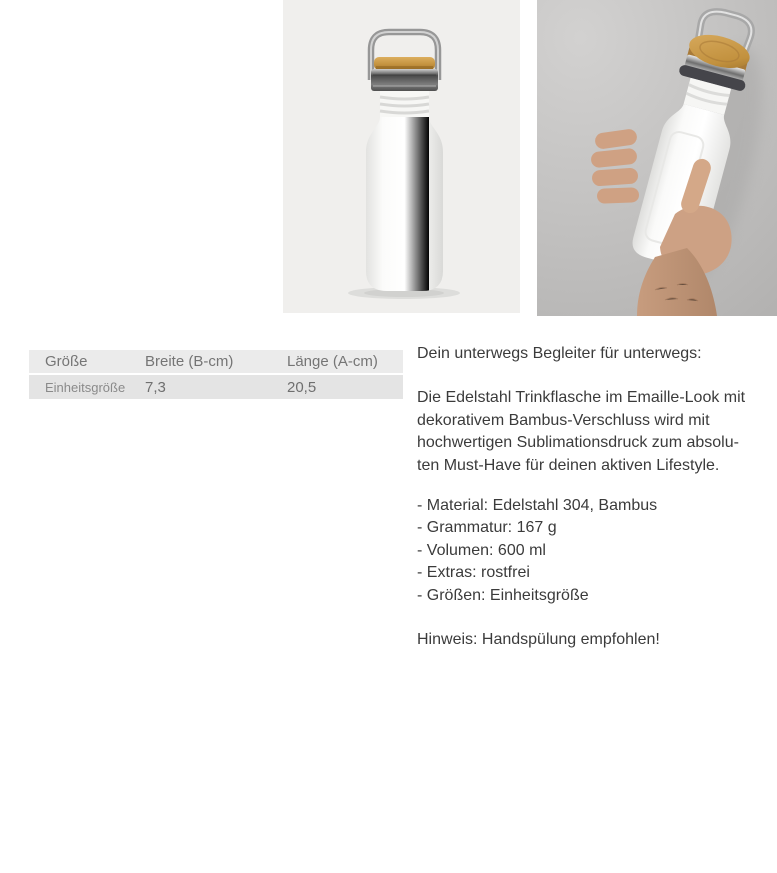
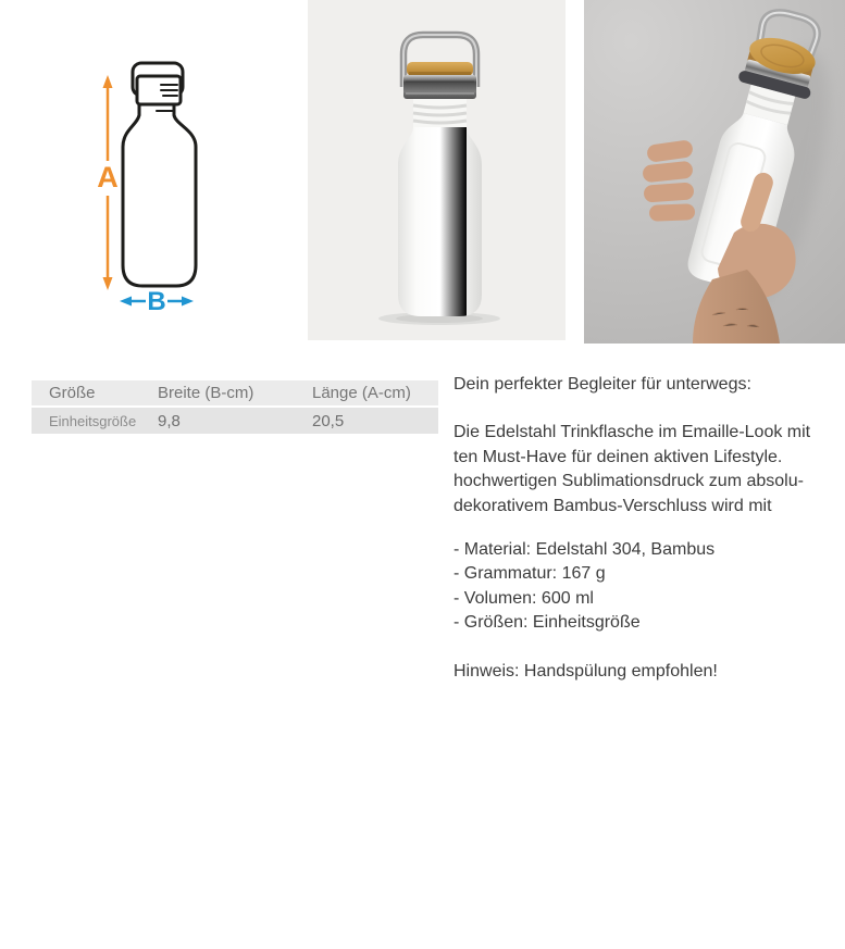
+ A
+ B
  Größe
  Breite (B-cm)
  Länge (A-cm)
  Einheitsgröße
- 7,3
+ 9,8
  20,5
- Dein unterwegs Begleiter für unterwegs:
+ Dein perfekter Begleiter für unterwegs:
  Die Edelstahl Trinkflasche im Emaille-Look mit
- dekorativem Bambus-Verschluss wird mit
+ ten Must-Have für deinen aktiven Lifestyle.
  hochwertigen Sublimationsdruck zum absolu-
- ten Must-Have für deinen aktiven Lifestyle.
+ dekorativem Bambus-Verschluss wird mit
  - Material: Edelstahl 304, Bambus
  - Grammatur: 167 g
  - Volumen: 600 ml
- - Extras: rostfrei
  - Größen: Einheitsgröße
  Hinweis: Handspülung empfohlen!
